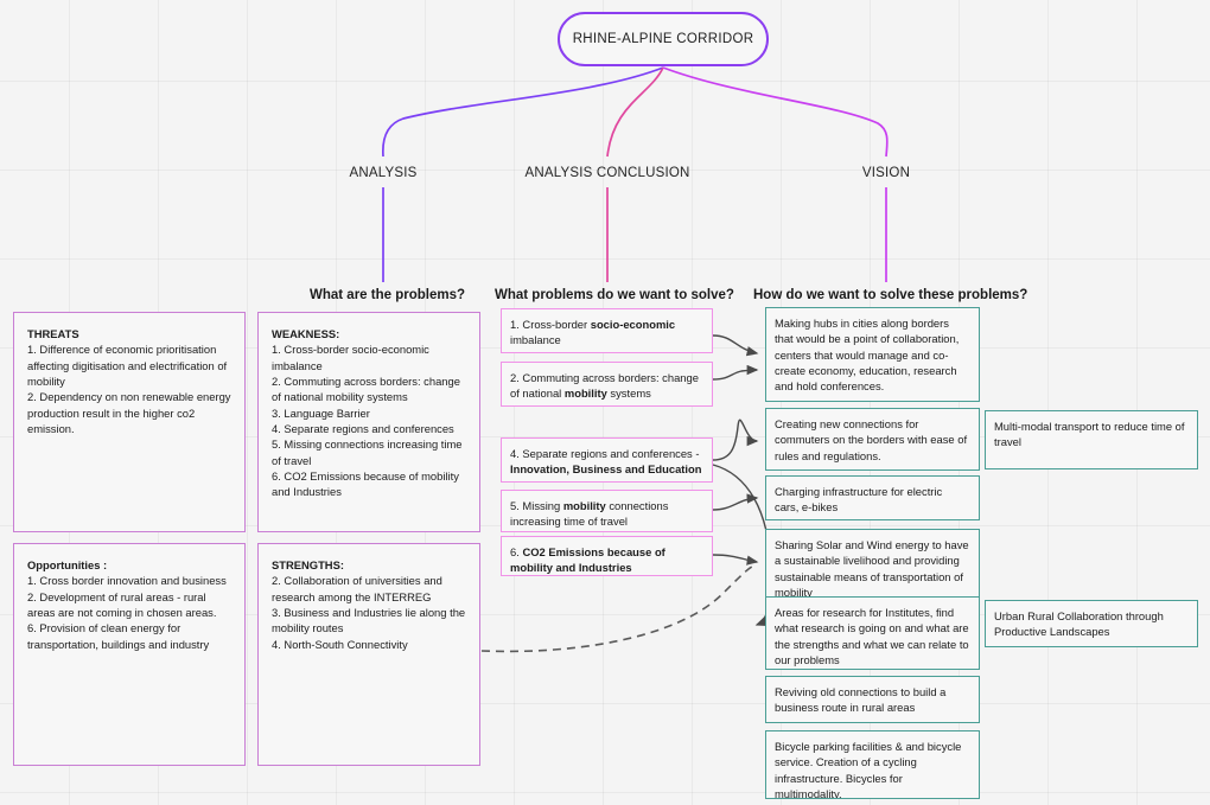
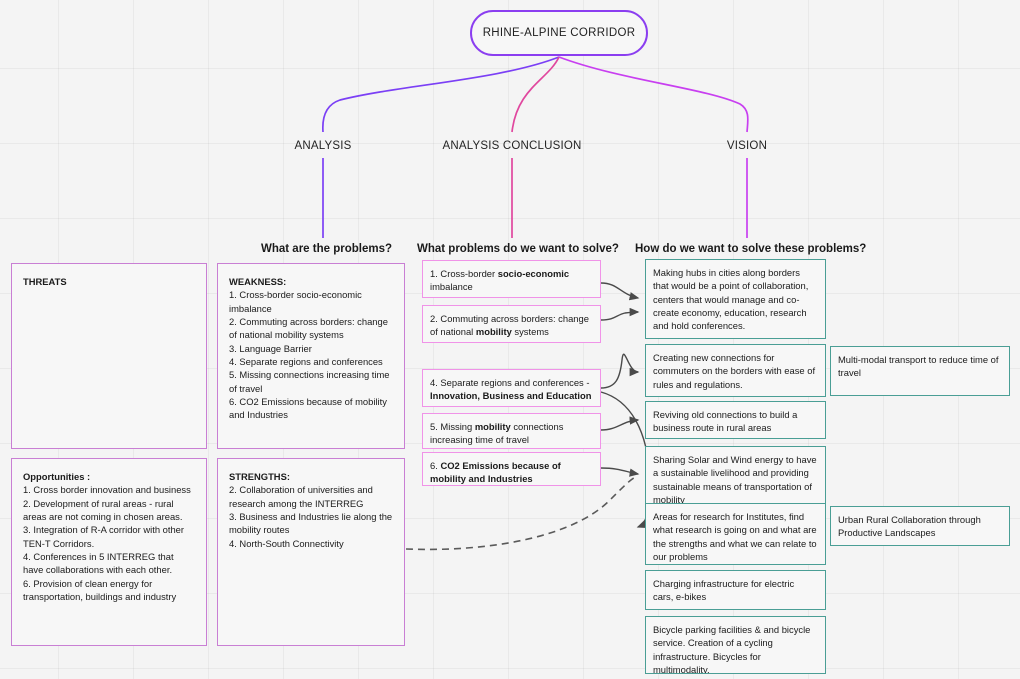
  RHINE-ALPINE CORRIDOR
  ANALYSIS
  ANALYSIS CONCLUSION
  VISION
  What are the problems?
  What problems do we want to solve?
  How do we want to solve these problems?
  THREATS
- 1. Difference of economic prioritisation affecting digitisation and electrification of mobility
- 2. Dependency on non renewable energy production result in the higher co2 emission.
  Opportunities :
  1. Cross border innovation and business
  2. Development of rural areas - rural areas are not coming in chosen areas.
+ 3. Integration of R-A corridor with other TEN-T Corridors.
+ 4. Conferences in 5 INTERREG that have collaborations with each other.
  6. Provision of clean energy for transportation, buildings and industry
  WEAKNESS:
  1. Cross-border socio-economic imbalance
  2. Commuting across borders: change of national mobility systems
  3. Language Barrier
  4. Separate regions and conferences
  5. Missing connections increasing time of travel
  6. CO2 Emissions because of mobility and Industries
  STRENGTHS:
  2. Collaboration of universities and research among the INTERREG
  3. Business and Industries lie along the mobility routes
  4. North-South Connectivity
  1. Cross-border socio-economic imbalance
  2. Commuting across borders: change of national mobility systems
  4. Separate regions and conferences - Innovation, Business and Education
  5. Missing mobility connections increasing time of travel
  6. CO2 Emissions because of mobility and Industries
  Making hubs in cities along borders that would be a point of collaboration, centers that would manage and co-create economy, education, research and hold conferences.
  Creating new connections for commuters on the borders with ease of rules and regulations.
- Charging infrastructure for electric cars, e-bikes
+ Reviving old connections to build a business route in rural areas
  Sharing Solar and Wind energy to have a sustainable livelihood and providing sustainable means of transportation of mobility
  Areas for research for Institutes, find what research is going on and what are the strengths and what we can relate to our problems
- Reviving old connections to build a business route in rural areas
+ Charging infrastructure for electric cars, e-bikes
  Bicycle parking facilities & and bicycle service. Creation of a cycling infrastructure. Bicycles for multimodality.
  Multi-modal transport to reduce time of travel
  Urban Rural Collaboration through Productive Landscapes
